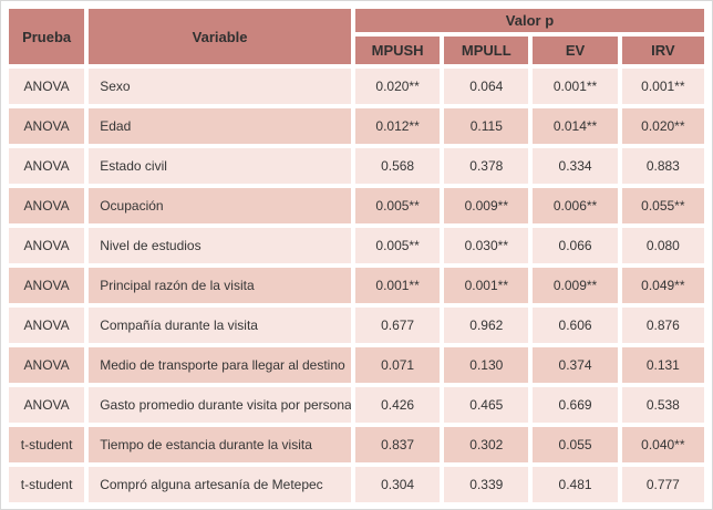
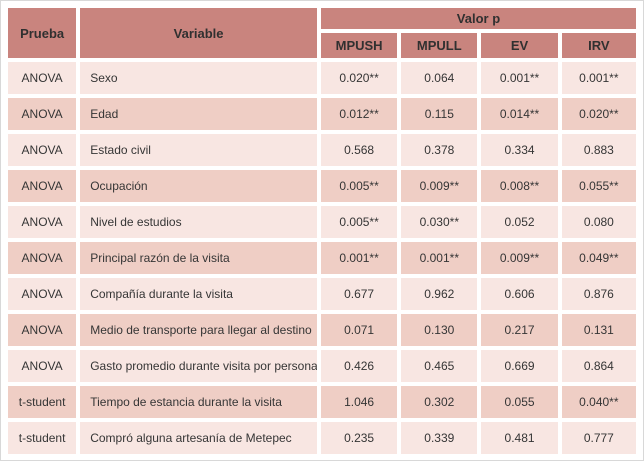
  Prueba	Variable	Valor p
  MPUSH	MPULL	EV	IRV
  ANOVA	Sexo	0.020**	0.064	0.001**	0.001**
  ANOVA	Edad	0.012**	0.115	0.014**	0.020**
  ANOVA	Estado civil	0.568	0.378	0.334	0.883
- ANOVA	Ocupación	0.005**	0.009**	0.006**	0.055**
+ ANOVA	Ocupación	0.005**	0.009**	0.008**	0.055**
- ANOVA	Nivel de estudios	0.005**	0.030**	0.066	0.080
+ ANOVA	Nivel de estudios	0.005**	0.030**	0.052	0.080
  ANOVA	Principal razón de la visita	0.001**	0.001**	0.009**	0.049**
  ANOVA	Compañía durante la visita	0.677	0.962	0.606	0.876
- ANOVA	Medio de transporte para llegar al destino	0.071	0.130	0.374	0.131
+ ANOVA	Medio de transporte para llegar al destino	0.071	0.130	0.217	0.131
- ANOVA	Gasto promedio durante visita por persona	0.426	0.465	0.669	0.538
+ ANOVA	Gasto promedio durante visita por persona	0.426	0.465	0.669	0.864
- t-student	Tiempo de estancia durante la visita	0.837	0.302	0.055	0.040**
+ t-student	Tiempo de estancia durante la visita	1.046	0.302	0.055	0.040**
- t-student	Compró alguna artesanía de Metepec	0.304	0.339	0.481	0.777
+ t-student	Compró alguna artesanía de Metepec	0.235	0.339	0.481	0.777
